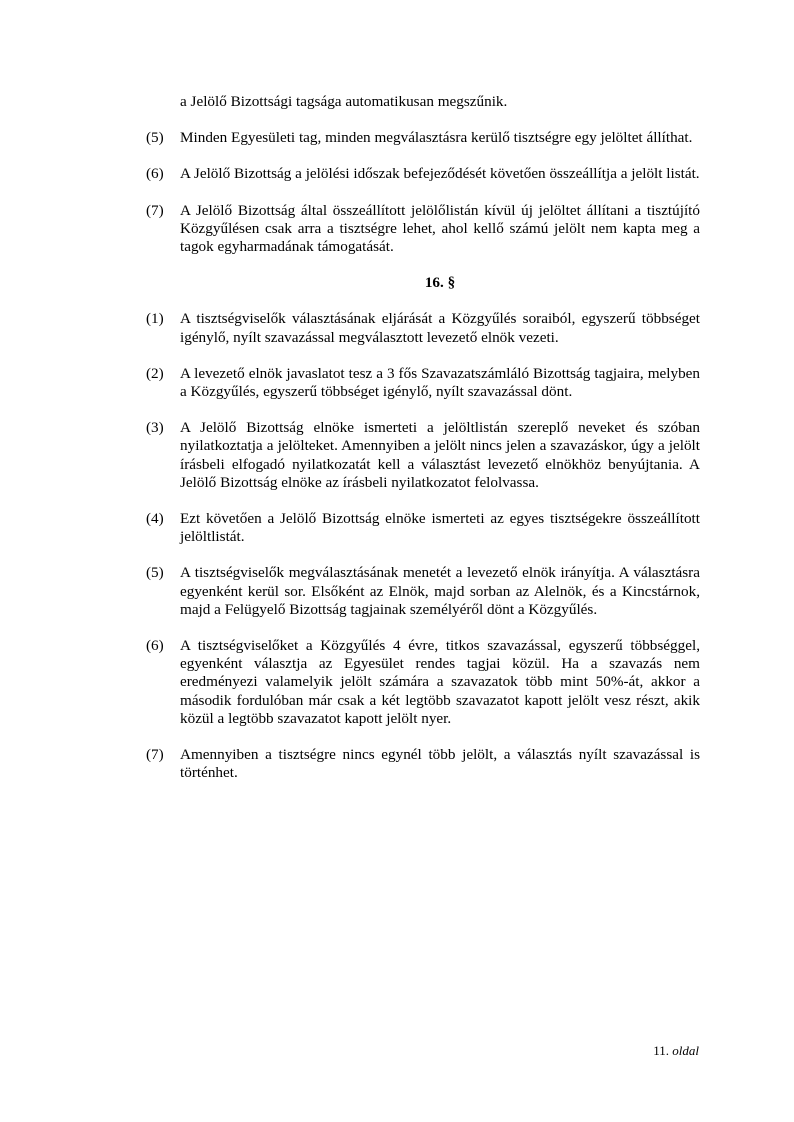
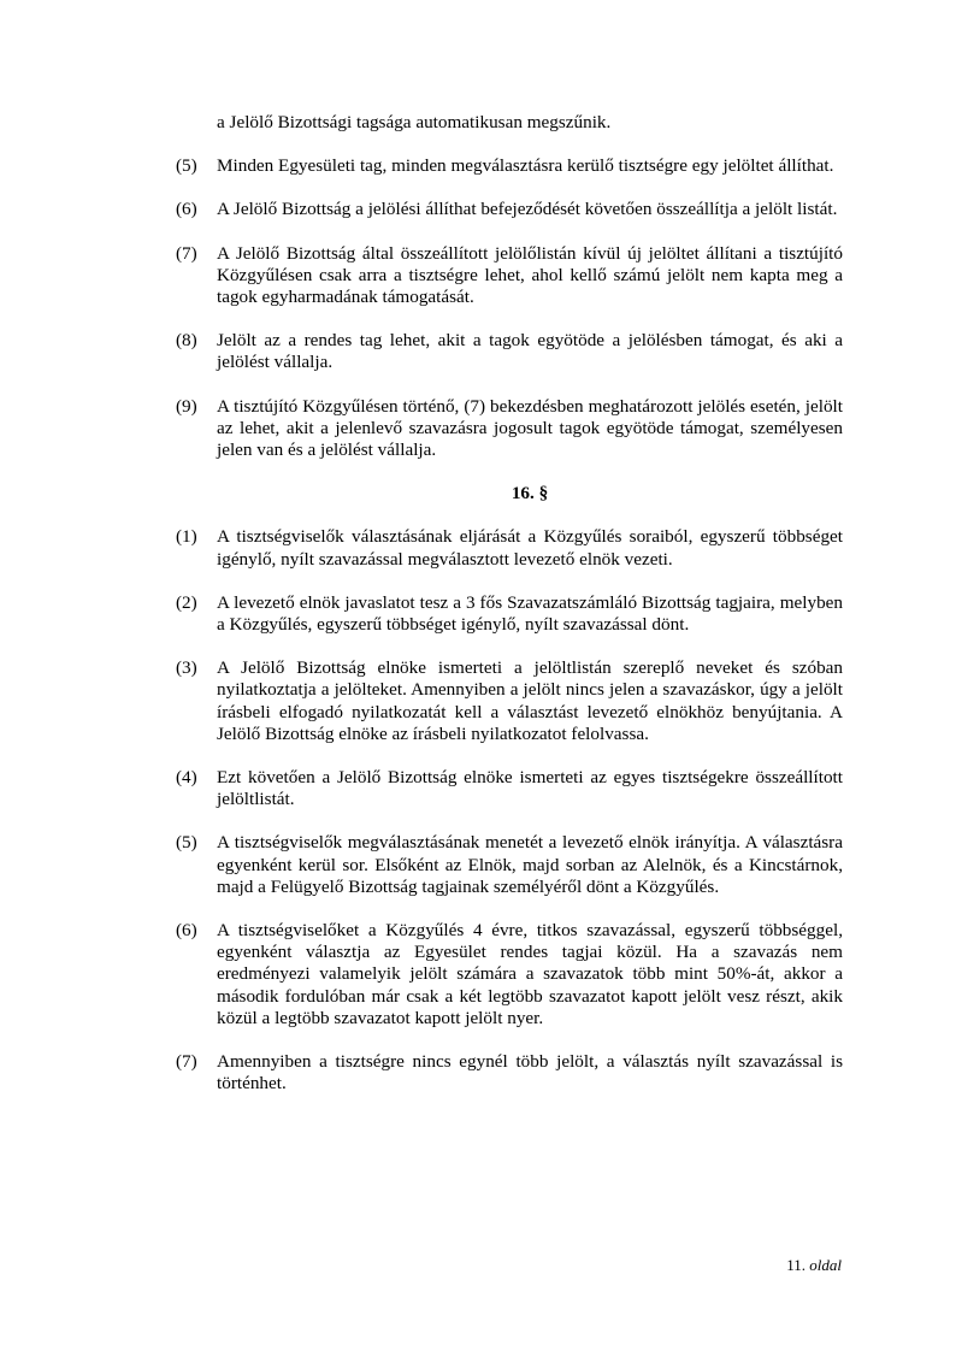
  a Jelölő Bizottsági tagsága automatikusan megszűnik.
  (5)
  Minden Egyesületi tag, minden megválasztásra kerülő tisztségre egy jelöltet állíthat.
  (6)
- A Jelölő Bizottság a jelölési időszak befejeződését követően összeállítja a jelölt listát.
+ A Jelölő Bizottság a jelölési állíthat befejeződését követően összeállítja a jelölt listát.
  (7)
  A Jelölő Bizottság által összeállított jelölőlistán kívül új jelöltet állítani a tisztújító Közgyűlésen csak arra a tisztségre lehet, ahol kellő számú jelölt nem kapta meg a tagok egyharmadának támogatását.
+ (8)
+ Jelölt az a rendes tag lehet, akit a tagok egyötöde a jelölésben támogat, és aki a jelölést vállalja.
+ (9)
+ A tisztújító Közgyűlésen történő, (7) bekezdésben meghatározott jelölés esetén, jelölt az lehet, akit a jelenlevő szavazásra jogosult tagok egyötöde támogat, személyesen jelen van és a jelölést vállalja.
  16. §
  (1)
  A tisztségviselők választásának eljárását a Közgyűlés soraiból, egyszerű többséget igénylő, nyílt szavazással megválasztott levezető elnök vezeti.
  (2)
  A levezető elnök javaslatot tesz a 3 fős Szavazatszámláló Bizottság tagjaira, melyben a Közgyűlés, egyszerű többséget igénylő, nyílt szavazással dönt.
  (3)
  A Jelölő Bizottság elnöke ismerteti a jelöltlistán szereplő neveket és szóban nyilatkoztatja a jelölteket. Amennyiben a jelölt nincs jelen a szavazáskor, úgy a jelölt írásbeli elfogadó nyilatkozatát kell a választást levezető elnökhöz benyújtania. A Jelölő Bizottság elnöke az írásbeli nyilatkozatot felolvassa.
  (4)
  Ezt követően a Jelölő Bizottság elnöke ismerteti az egyes tisztségekre összeállított jelöltlistát.
  (5)
  A tisztségviselők megválasztásának menetét a levezető elnök irányítja. A választásra egyenként kerül sor. Elsőként az Elnök, majd sorban az Alelnök, és a Kincstárnok, majd a Felügyelő Bizottság tagjainak személyéről dönt a Közgyűlés.
  (6)
  A tisztségviselőket a Közgyűlés 4 évre, titkos szavazással, egyszerű többséggel, egyenként választja az Egyesület rendes tagjai közül. Ha a szavazás nem eredményezi valamelyik jelölt számára a szavazatok több mint 50%-át, akkor a második fordulóban már csak a két legtöbb szavazatot kapott jelölt vesz részt, akik közül a legtöbb szavazatot kapott jelölt nyer.
  (7)
  Amennyiben a tisztségre nincs egynél több jelölt, a választás nyílt szavazással is történhet.
  11. oldal
